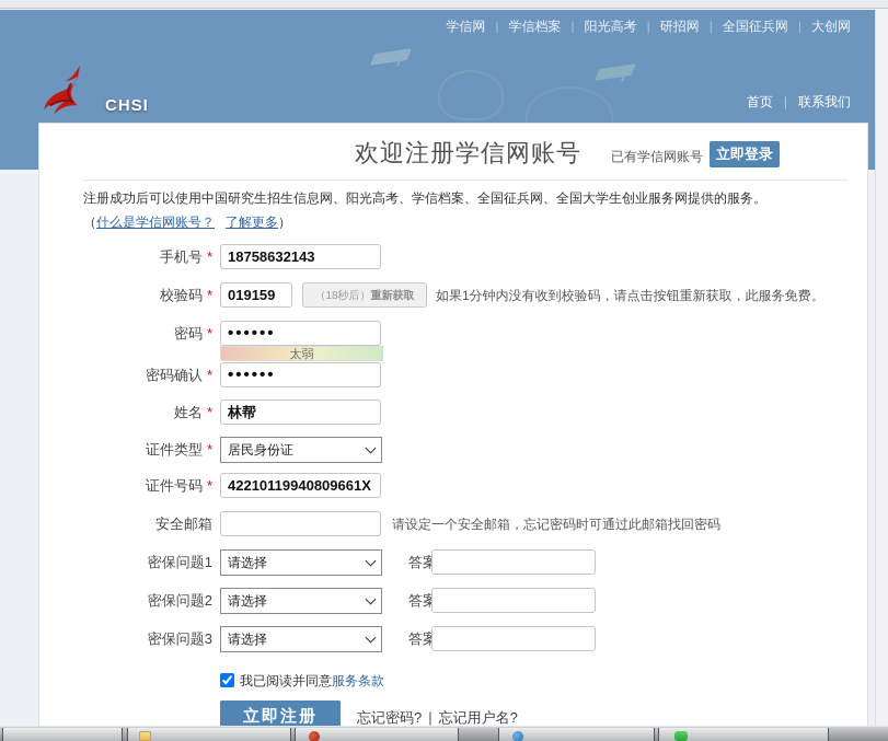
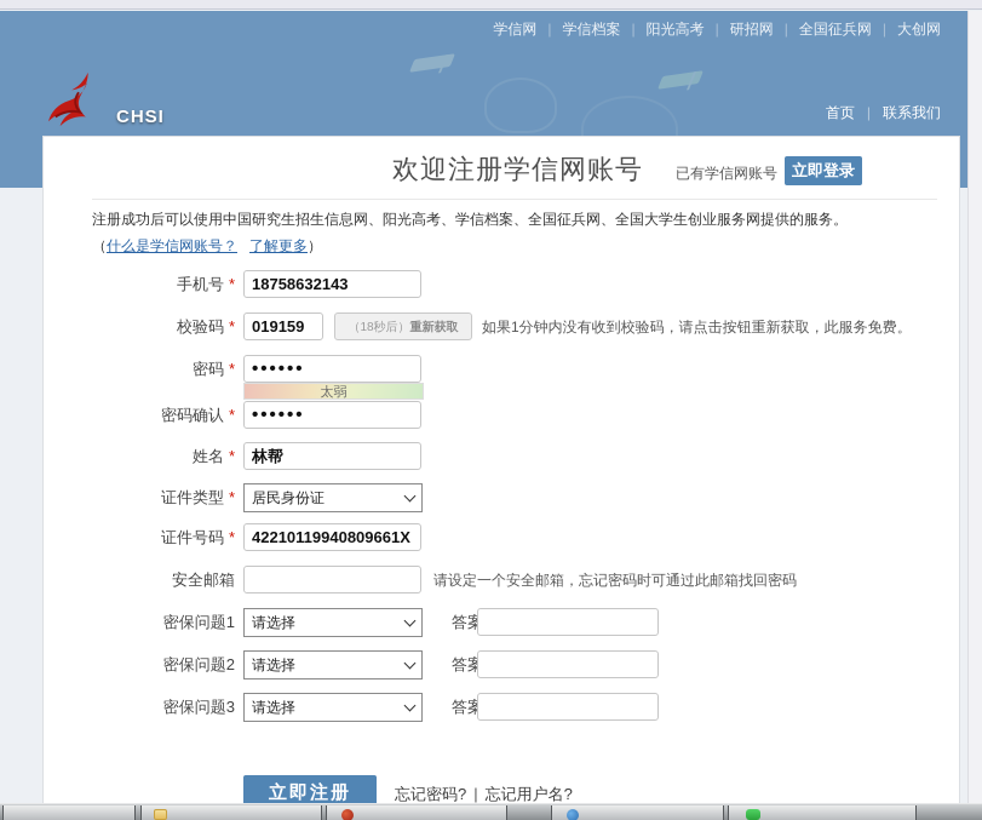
  学信网 | 学信档案 | 阳光高考 | 研招网 | 全国征兵网 | 大创网
  CHSI
  首页 | 联系我们
  欢迎注册学信网账号
  已有学信网账号
  立即登录
  注册成功后可以使用中国研究生招生信息网、阳光高考、学信档案、全国征兵网、全国大学生创业服务网提供的服务。
  （什么是学信网账号？ 了解更多）
  手机号 *
  18758632143
  校验码 *
  019159
  （18秒后）重新获取
  如果1分钟内没有收到校验码，请点击按钮重新获取，此服务免费。
  密码 *
  ••••••
  太弱
  密码确认 *
  ••••••
  姓名 *
  林帮
  证件类型 *
  居民身份证
  证件号码 *
  42210119940809661X
  安全邮箱
  请设定一个安全邮箱，忘记密码时可通过此邮箱找回密码
  密保问题1
  请选择
  答案
  密保问题2
  请选择
  答案
  密保问题3
  请选择
  答案
- 我已阅读并同意服务条款
  立即注册
  忘记密码? | 忘记用户名?
